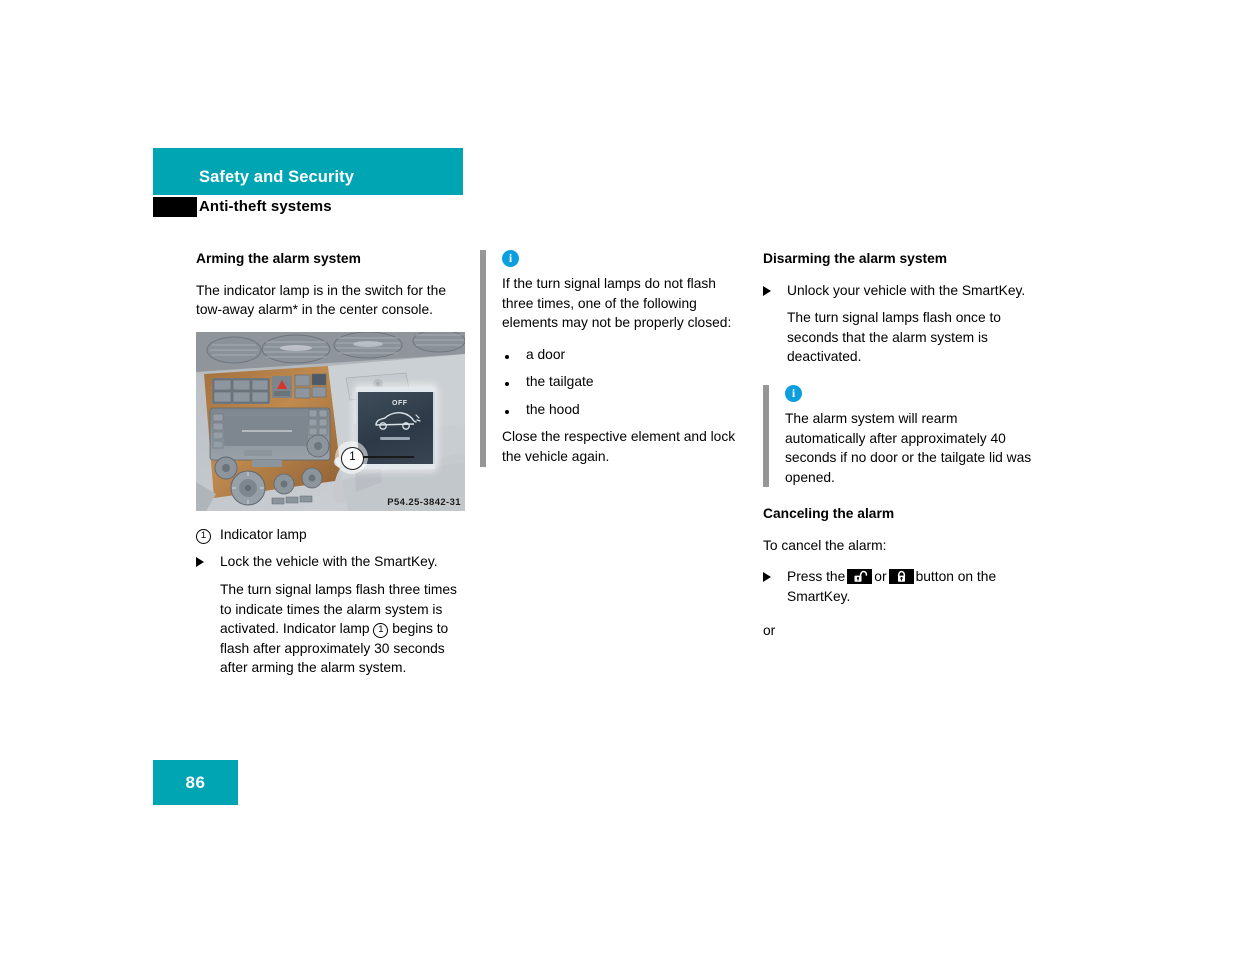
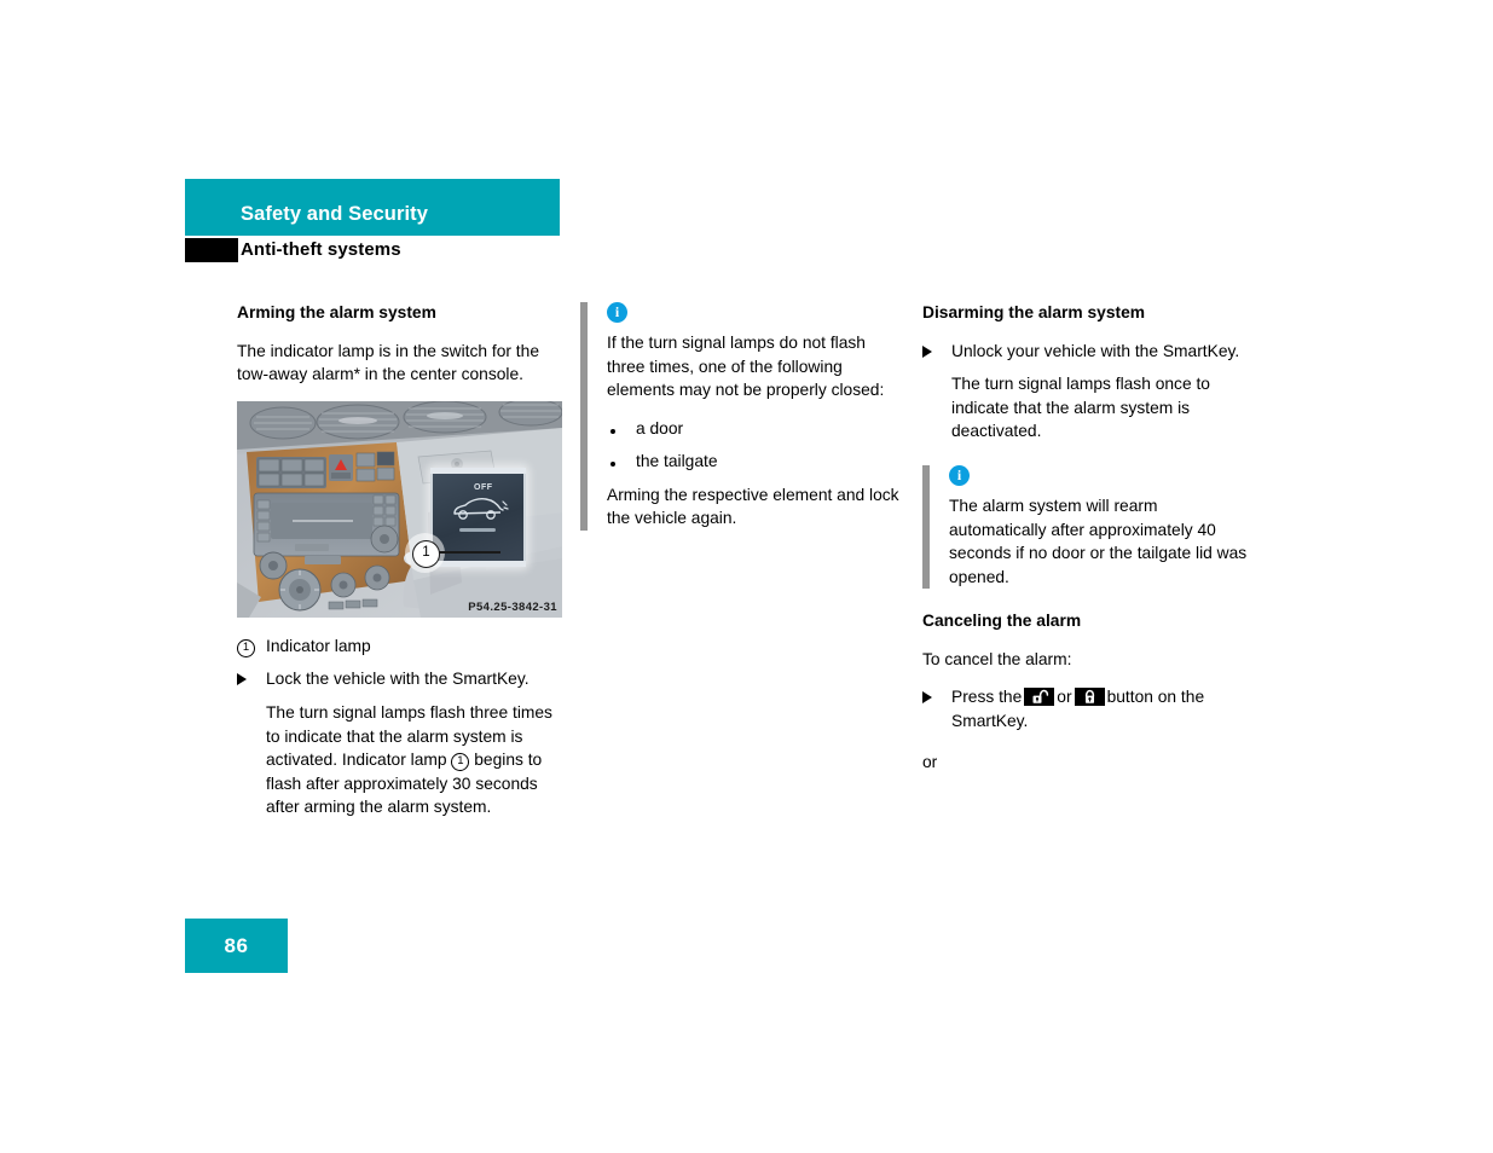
  Safety and Security
  Anti-theft systems
  Arming the alarm system
  The indicator lamp is in the switch for the tow-away alarm* in the center console.
  1
  P54.25-3842-31
  1
  Indicator lamp
  Lock the vehicle with the SmartKey.
- The turn signal lamps flash three times to indicate times the alarm system is activated. Indicator lamp 1 begins to flash after approximately 30 seconds after arming the alarm system.
+ The turn signal lamps flash three times to indicate that the alarm system is activated. Indicator lamp 1 begins to flash after approximately 30 seconds after arming the alarm system.
  i
  If the turn signal lamps do not flash three times, one of the following elements may not be properly closed:
  a door
  the tailgate
- the hood
- Close the respective element and lock the vehicle again.
+ Arming the respective element and lock the vehicle again.
  Disarming the alarm system
  Unlock your vehicle with the SmartKey.
- The turn signal lamps flash once to seconds that the alarm system is deactivated.
+ The turn signal lamps flash once to indicate that the alarm system is deactivated.
  i
  The alarm system will rearm automatically after approximately 40 seconds if no door or the tailgate lid was opened.
  Canceling the alarm
  To cancel the alarm:
  Press the or button on the SmartKey.
  or
  86
